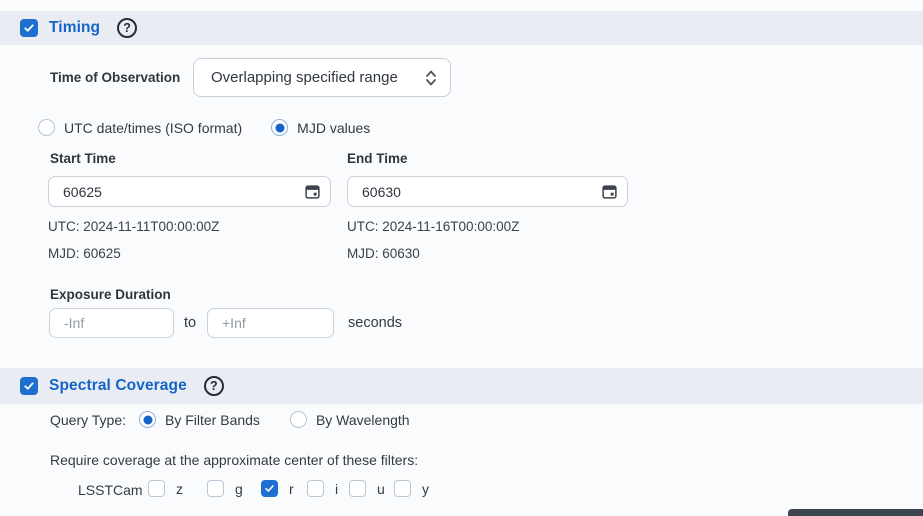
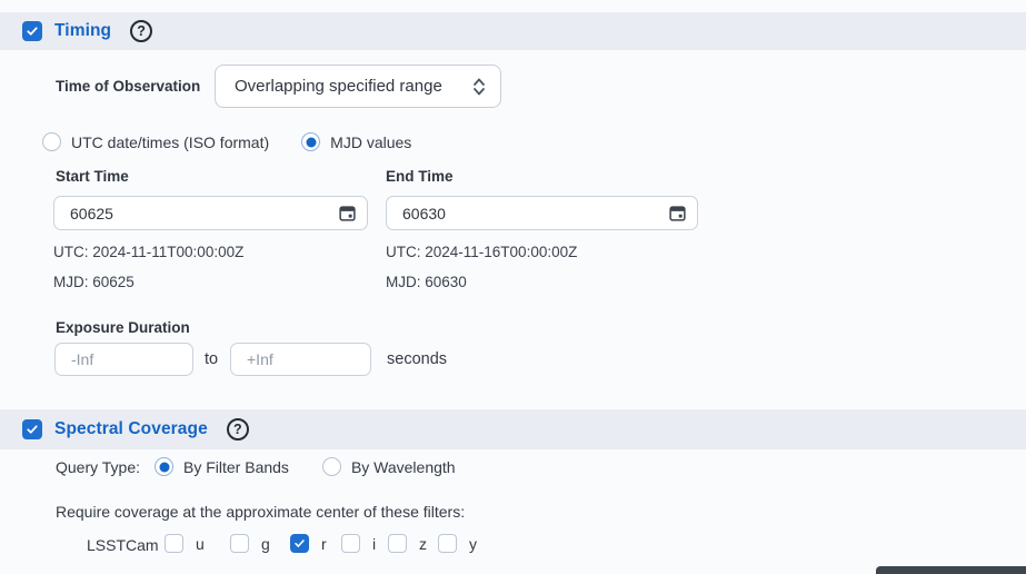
  Timing
  ?
  Time of Observation
  Overlapping specified range
  UTC date/times (ISO format)
  MJD values
  Start Time
  End Time
  60625
  60630
  UTC: 2024-11-11T00:00:00Z
  UTC: 2024-11-16T00:00:00Z
  MJD: 60625
  MJD: 60630
  Exposure Duration
  -Inf
  to
  +Inf
  seconds
  Spectral Coverage
  ?
  Query Type:
  By Filter Bands
  By Wavelength
  Require coverage at the approximate center of these filters:
  LSSTCam
- z
+ u
  g
  r
  i
- u
+ z
  y
